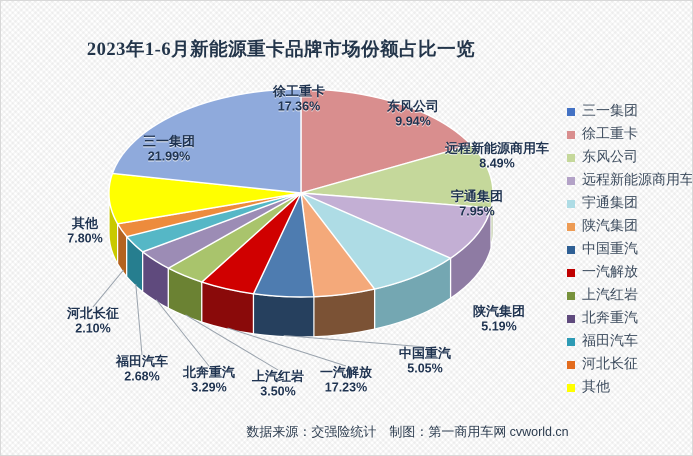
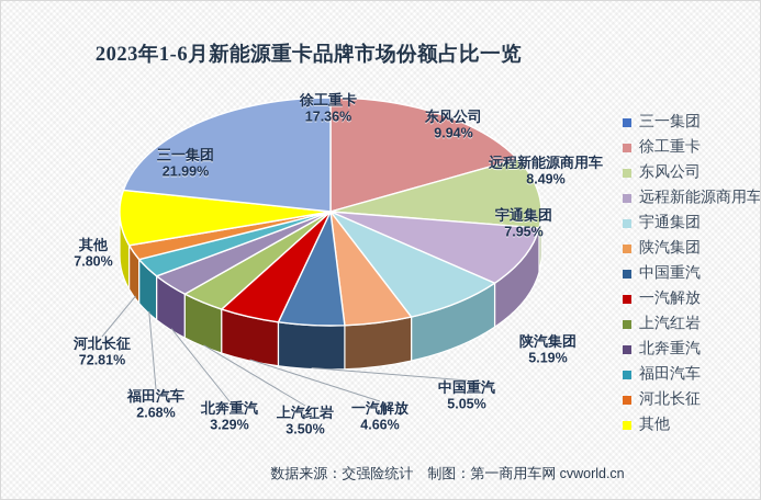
  2023年1-6月新能源重卡品牌市场份额占比一览
  三一集团
  21.99%
  徐工重卡
  17.36%
  东风公司
  9.94%
  远程新能源商用车
  8.49%
  宇通集团
  7.95%
  陕汽集团
  5.19%
  中国重汽
  5.05%
  一汽解放
- 17.23%
+ 4.66%
  上汽红岩
  3.50%
  北奔重汽
  3.29%
  福田汽车
  2.68%
  河北长征
- 2.10%
+ 72.81%
  其他
  7.80%
  三一集团
  徐工重卡
  东风公司
  远程新能源商用车
  宇通集团
  陕汽集团
  中国重汽
  一汽解放
  上汽红岩
  北奔重汽
  福田汽车
  河北长征
  其他
  数据来源：交强险统计 制图：第一商用车网 cvworld.cn
